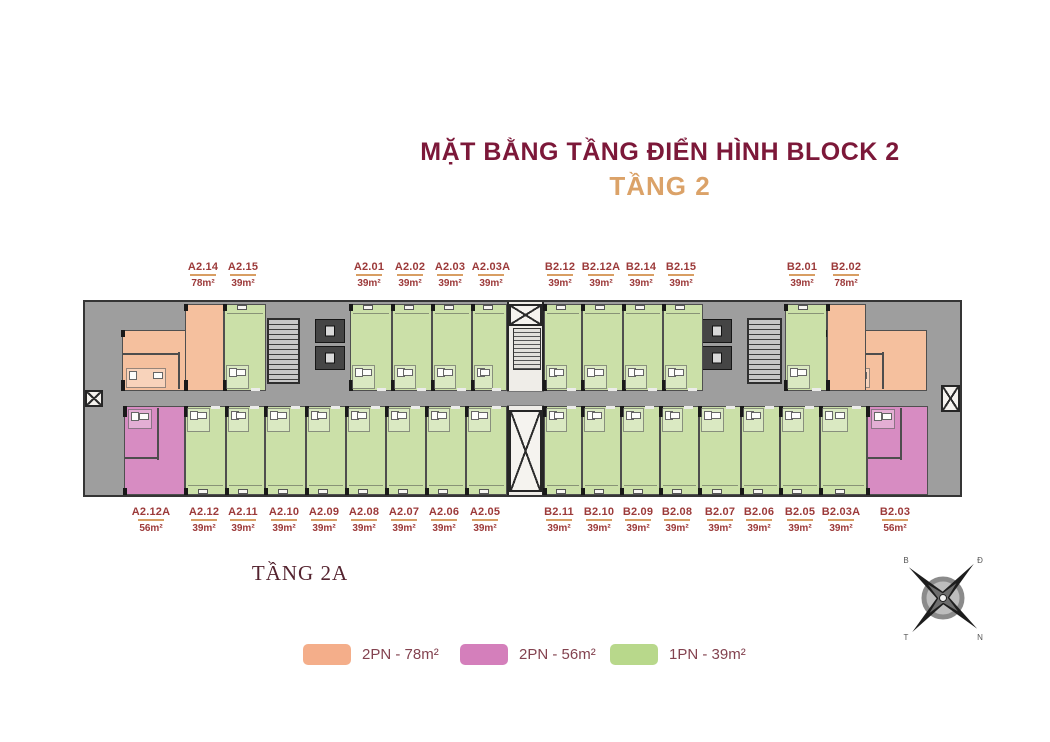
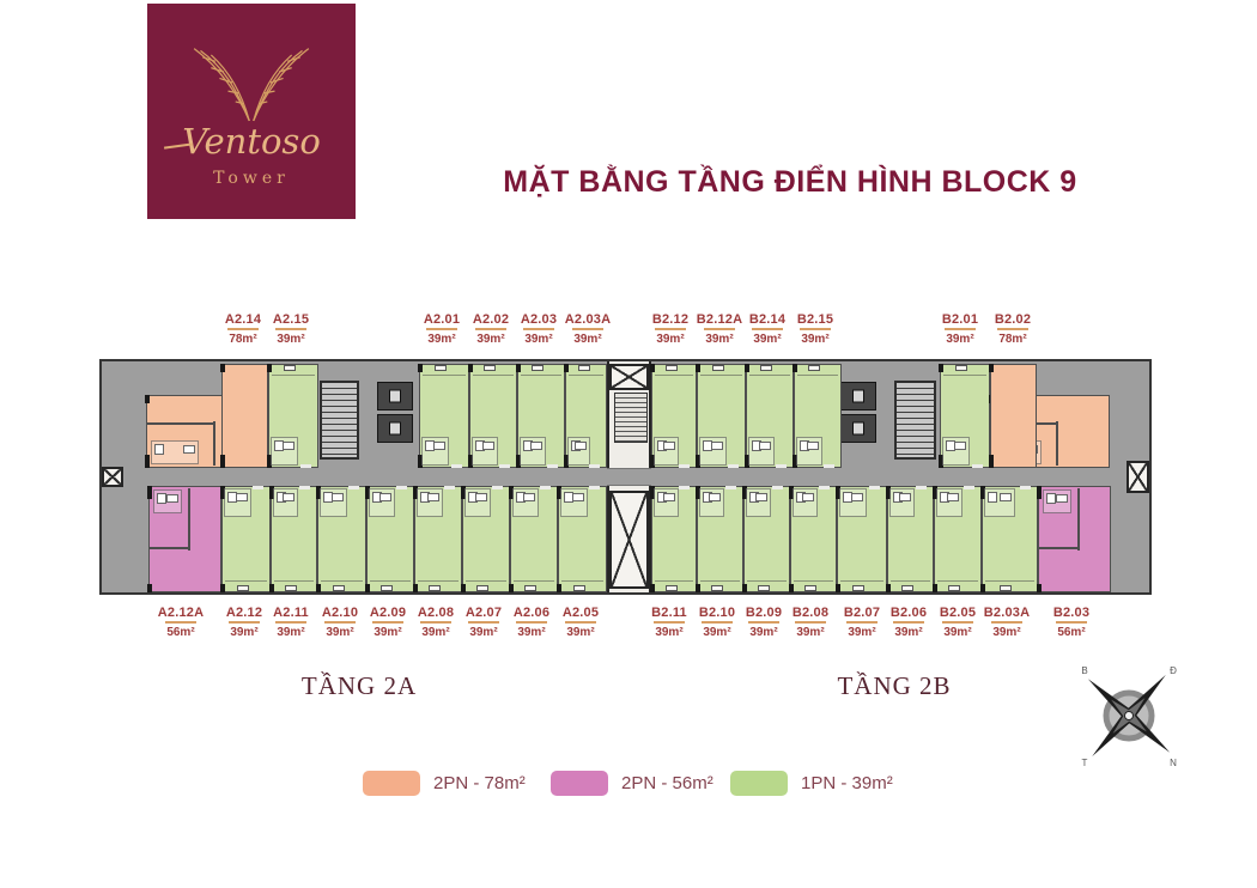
+ Ventoso
+ Tower
- MẶT BẰNG TẦNG ĐIỂN HÌNH BLOCK 2
+ MẶT BẰNG TẦNG ĐIỂN HÌNH BLOCK 9
- TẦNG 2
  A2.14
  78m²
  A2.15
  39m²
  A2.01
  39m²
  A2.02
  39m²
  A2.03
  39m²
  A2.03A
  39m²
  B2.12
  39m²
  B2.12A
  39m²
  B2.14
  39m²
  B2.15
  39m²
  B2.01
  39m²
  B2.02
  78m²
  A2.12A
  56m²
  A2.12
  39m²
  A2.11
  39m²
  A2.10
  39m²
  A2.09
  39m²
  A2.08
  39m²
  A2.07
  39m²
  A2.06
  39m²
  A2.05
  39m²
  B2.11
  39m²
  B2.10
  39m²
  B2.09
  39m²
  B2.08
  39m²
  B2.07
  39m²
  B2.06
  39m²
  B2.05
  39m²
  B2.03A
  39m²
  B2.03
  56m²
  TẦNG 2A
+ TẦNG 2B
  B
  Đ
  T
  N
  2PN - 78m²
  2PN - 56m²
  1PN - 39m²
